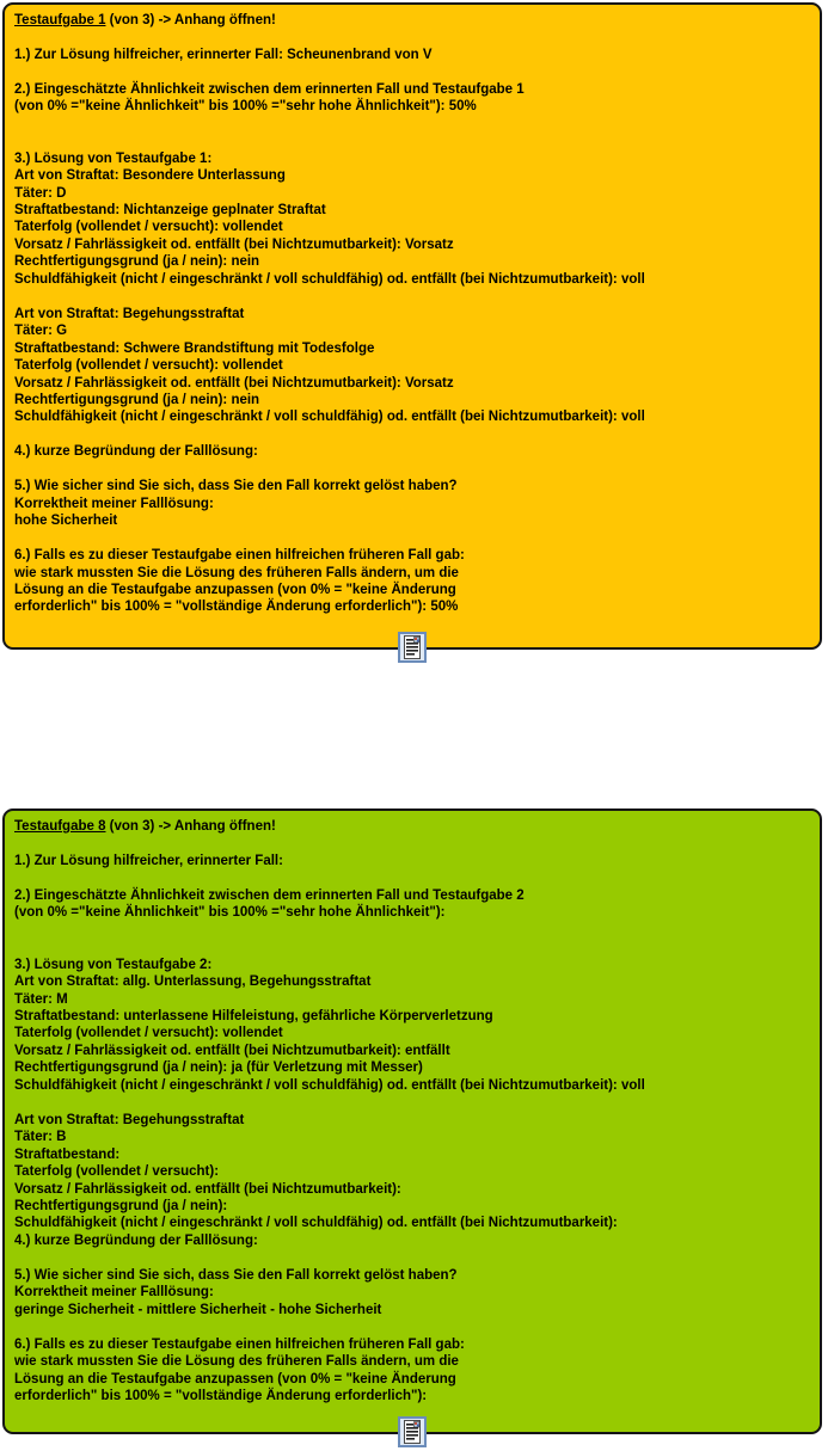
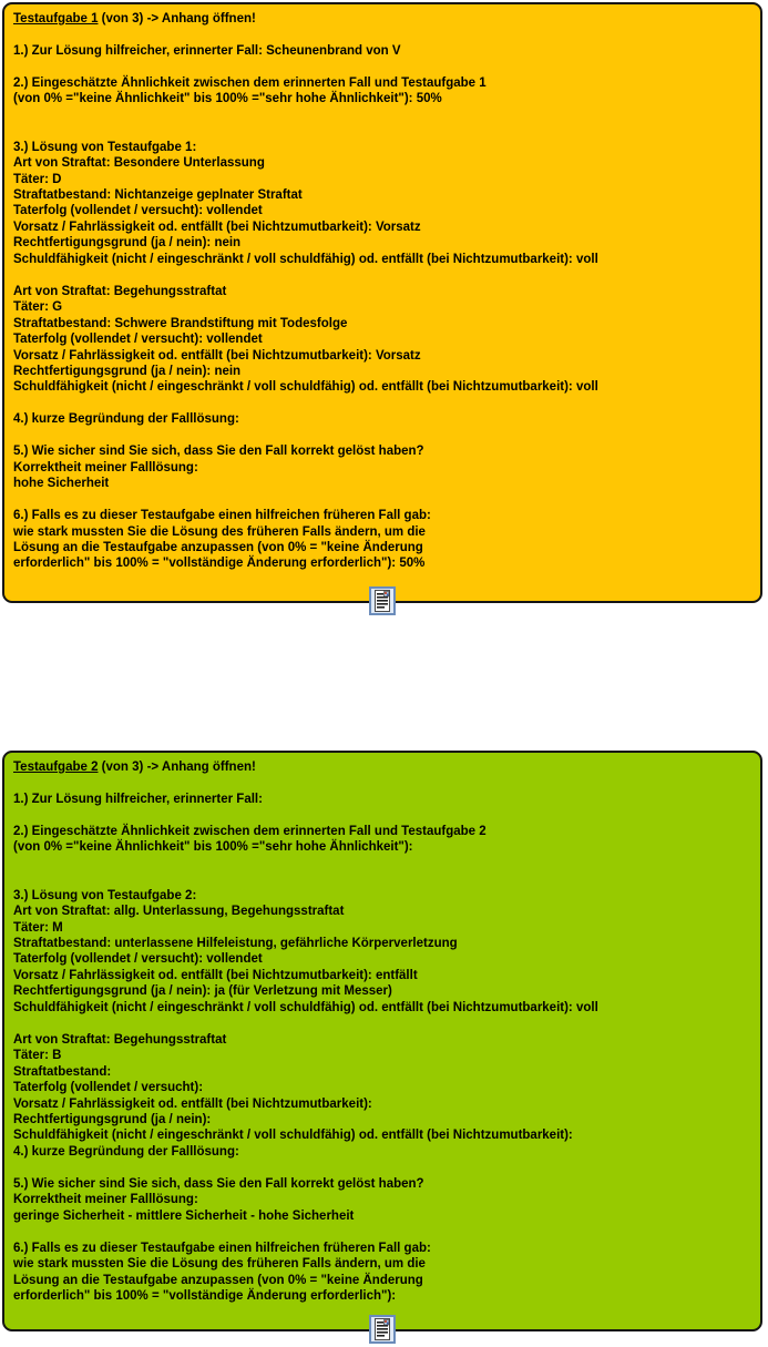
  Testaufgabe 1 (von 3) -> Anhang öffnen!
  1.) Zur Lösung hilfreicher, erinnerter Fall: Scheunenbrand von V
  2.) Eingeschätzte Ähnlichkeit zwischen dem erinnerten Fall und Testaufgabe 1
  (von 0% ="keine Ähnlichkeit" bis 100% ="sehr hohe Ähnlichkeit"): 50%
  3.) Lösung von Testaufgabe 1:
  Art von Straftat: Besondere Unterlassung
  Täter: D
  Straftatbestand: Nichtanzeige geplnater Straftat
  Taterfolg (vollendet / versucht): vollendet
  Vorsatz / Fahrlässigkeit od. entfällt (bei Nichtzumutbarkeit): Vorsatz
  Rechtfertigungsgrund (ja / nein): nein
  Schuldfähigkeit (nicht / eingeschränkt / voll schuldfähig) od. entfällt (bei Nichtzumutbarkeit): voll
  Art von Straftat: Begehungsstraftat
  Täter: G
  Straftatbestand: Schwere Brandstiftung mit Todesfolge
  Taterfolg (vollendet / versucht): vollendet
  Vorsatz / Fahrlässigkeit od. entfällt (bei Nichtzumutbarkeit): Vorsatz
  Rechtfertigungsgrund (ja / nein): nein
  Schuldfähigkeit (nicht / eingeschränkt / voll schuldfähig) od. entfällt (bei Nichtzumutbarkeit): voll
  4.) kurze Begründung der Falllösung:
  5.) Wie sicher sind Sie sich, dass Sie den Fall korrekt gelöst haben?
  Korrektheit meiner Falllösung:
  hohe Sicherheit
  6.) Falls es zu dieser Testaufgabe einen hilfreichen früheren Fall gab:
  wie stark mussten Sie die Lösung des früheren Falls ändern, um die
  Lösung an die Testaufgabe anzupassen (von 0% = "keine Änderung
  erforderlich" bis 100% = "vollständige Änderung erforderlich"): 50%
- Testaufgabe 8 (von 3) -> Anhang öffnen!
+ Testaufgabe 2 (von 3) -> Anhang öffnen!
  1.) Zur Lösung hilfreicher, erinnerter Fall:
  2.) Eingeschätzte Ähnlichkeit zwischen dem erinnerten Fall und Testaufgabe 2
  (von 0% ="keine Ähnlichkeit" bis 100% ="sehr hohe Ähnlichkeit"):
  3.) Lösung von Testaufgabe 2:
  Art von Straftat: allg. Unterlassung, Begehungsstraftat
  Täter: M
  Straftatbestand: unterlassene Hilfeleistung, gefährliche Körperverletzung
  Taterfolg (vollendet / versucht): vollendet
  Vorsatz / Fahrlässigkeit od. entfällt (bei Nichtzumutbarkeit): entfällt
  Rechtfertigungsgrund (ja / nein): ja (für Verletzung mit Messer)
  Schuldfähigkeit (nicht / eingeschränkt / voll schuldfähig) od. entfällt (bei Nichtzumutbarkeit): voll
  Art von Straftat: Begehungsstraftat
  Täter: B
  Straftatbestand:
  Taterfolg (vollendet / versucht):
  Vorsatz / Fahrlässigkeit od. entfällt (bei Nichtzumutbarkeit):
  Rechtfertigungsgrund (ja / nein):
  Schuldfähigkeit (nicht / eingeschränkt / voll schuldfähig) od. entfällt (bei Nichtzumutbarkeit):
  4.) kurze Begründung der Falllösung:
  5.) Wie sicher sind Sie sich, dass Sie den Fall korrekt gelöst haben?
  Korrektheit meiner Falllösung:
  geringe Sicherheit - mittlere Sicherheit - hohe Sicherheit
  6.) Falls es zu dieser Testaufgabe einen hilfreichen früheren Fall gab:
  wie stark mussten Sie die Lösung des früheren Falls ändern, um die
  Lösung an die Testaufgabe anzupassen (von 0% = "keine Änderung
  erforderlich" bis 100% = "vollständige Änderung erforderlich"):
